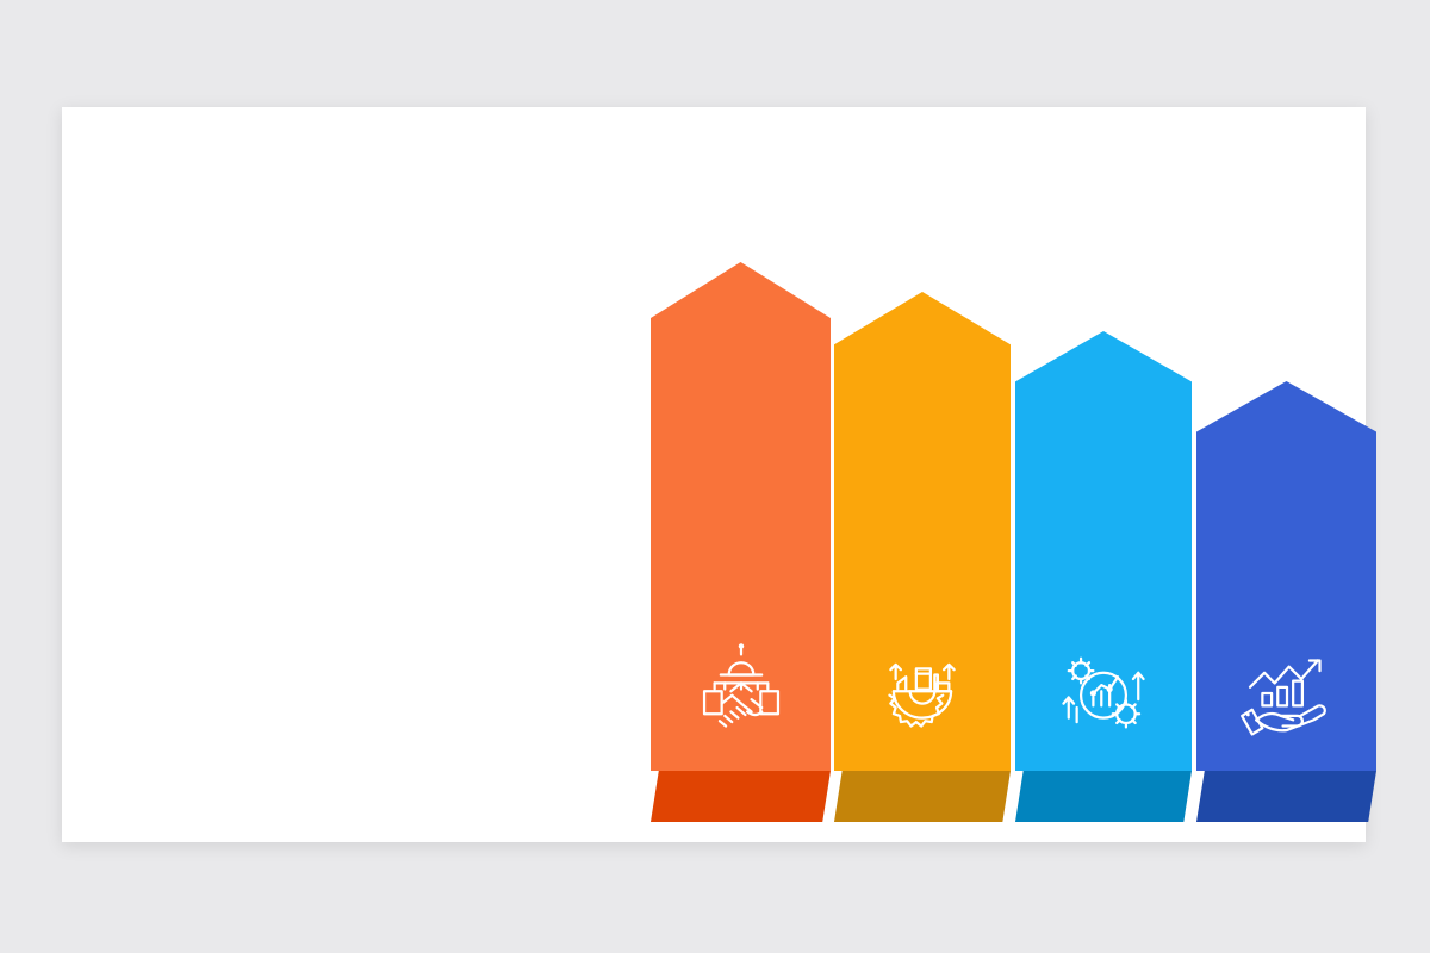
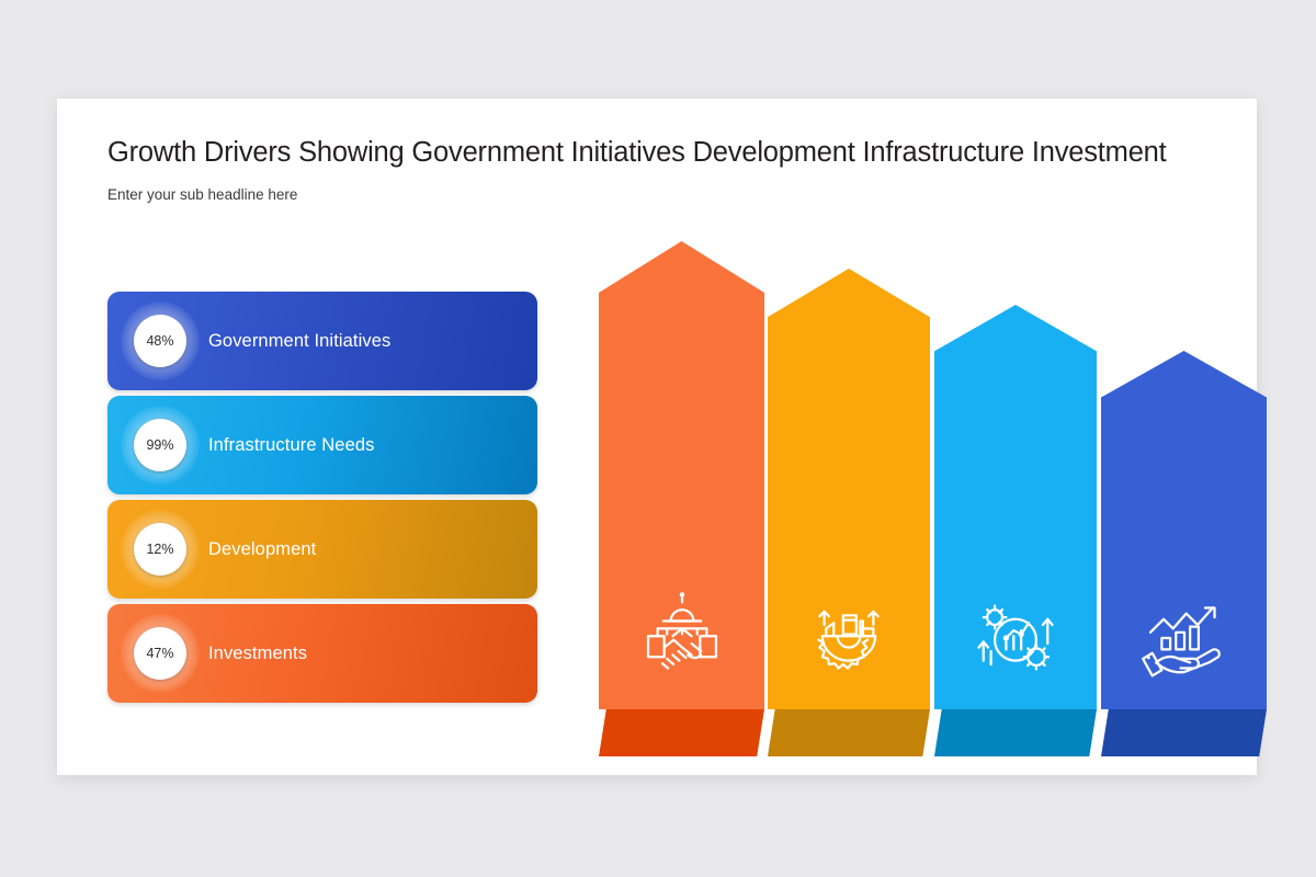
+ Growth Drivers Showing Government Initiatives Development Infrastructure Investment
+ Enter your sub headline here
+ 48%
+ Government Initiatives
+ 99%
+ Infrastructure Needs
+ 12%
+ Development
+ 47%
+ Investments
